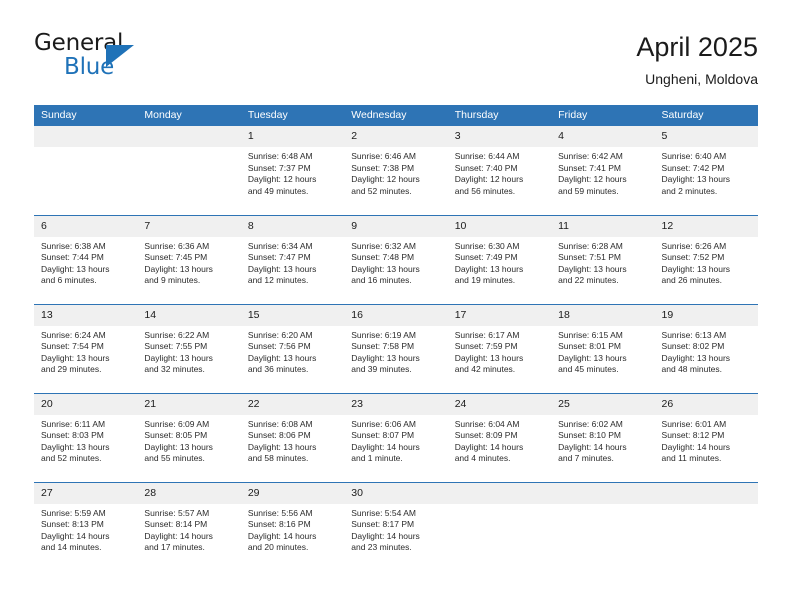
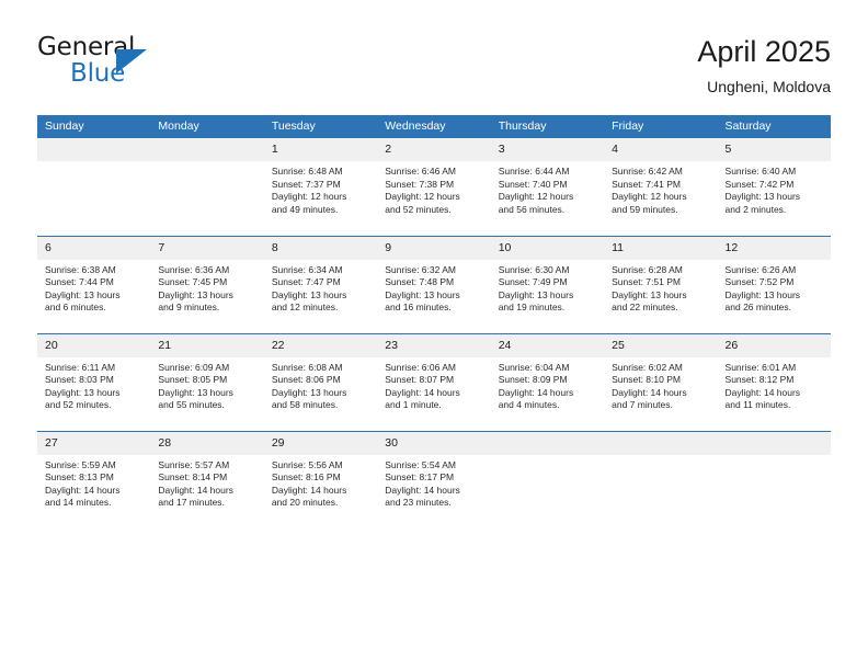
  General
  Blue
  April 2025
  Ungheni, Moldova
  Sunday	Monday	Tuesday	Wednesday	Thursday	Friday	Saturday
  		1Sunrise: 6:48 AMSunset: 7:37 PMDaylight: 12 hoursand 49 minutes.	2Sunrise: 6:46 AMSunset: 7:38 PMDaylight: 12 hoursand 52 minutes.	3Sunrise: 6:44 AMSunset: 7:40 PMDaylight: 12 hoursand 56 minutes.	4Sunrise: 6:42 AMSunset: 7:41 PMDaylight: 12 hoursand 59 minutes.	5Sunrise: 6:40 AMSunset: 7:42 PMDaylight: 13 hoursand 2 minutes.
  6Sunrise: 6:38 AMSunset: 7:44 PMDaylight: 13 hoursand 6 minutes.	7Sunrise: 6:36 AMSunset: 7:45 PMDaylight: 13 hoursand 9 minutes.	8Sunrise: 6:34 AMSunset: 7:47 PMDaylight: 13 hoursand 12 minutes.	9Sunrise: 6:32 AMSunset: 7:48 PMDaylight: 13 hoursand 16 minutes.	10Sunrise: 6:30 AMSunset: 7:49 PMDaylight: 13 hoursand 19 minutes.	11Sunrise: 6:28 AMSunset: 7:51 PMDaylight: 13 hoursand 22 minutes.	12Sunrise: 6:26 AMSunset: 7:52 PMDaylight: 13 hoursand 26 minutes.
- 13Sunrise: 6:24 AMSunset: 7:54 PMDaylight: 13 hoursand 29 minutes.	14Sunrise: 6:22 AMSunset: 7:55 PMDaylight: 13 hoursand 32 minutes.	15Sunrise: 6:20 AMSunset: 7:56 PMDaylight: 13 hoursand 36 minutes.	16Sunrise: 6:19 AMSunset: 7:58 PMDaylight: 13 hoursand 39 minutes.	17Sunrise: 6:17 AMSunset: 7:59 PMDaylight: 13 hoursand 42 minutes.	18Sunrise: 6:15 AMSunset: 8:01 PMDaylight: 13 hoursand 45 minutes.	19Sunrise: 6:13 AMSunset: 8:02 PMDaylight: 13 hoursand 48 minutes.
  20Sunrise: 6:11 AMSunset: 8:03 PMDaylight: 13 hoursand 52 minutes.	21Sunrise: 6:09 AMSunset: 8:05 PMDaylight: 13 hoursand 55 minutes.	22Sunrise: 6:08 AMSunset: 8:06 PMDaylight: 13 hoursand 58 minutes.	23Sunrise: 6:06 AMSunset: 8:07 PMDaylight: 14 hoursand 1 minute.	24Sunrise: 6:04 AMSunset: 8:09 PMDaylight: 14 hoursand 4 minutes.	25Sunrise: 6:02 AMSunset: 8:10 PMDaylight: 14 hoursand 7 minutes.	26Sunrise: 6:01 AMSunset: 8:12 PMDaylight: 14 hoursand 11 minutes.
  27Sunrise: 5:59 AMSunset: 8:13 PMDaylight: 14 hoursand 14 minutes.	28Sunrise: 5:57 AMSunset: 8:14 PMDaylight: 14 hoursand 17 minutes.	29Sunrise: 5:56 AMSunset: 8:16 PMDaylight: 14 hoursand 20 minutes.	30Sunrise: 5:54 AMSunset: 8:17 PMDaylight: 14 hoursand 23 minutes.
